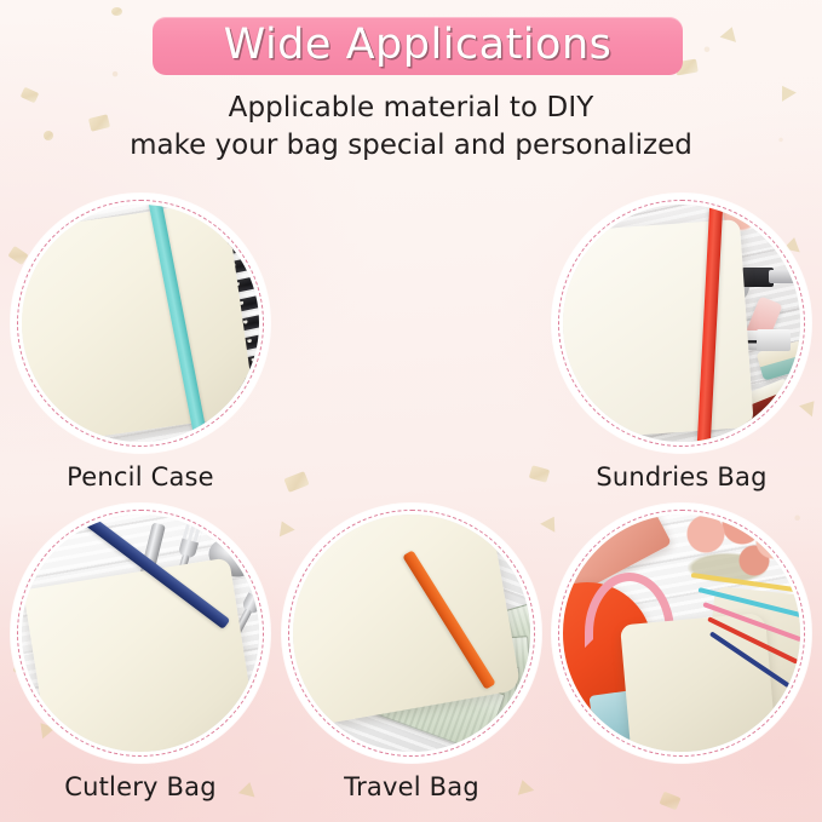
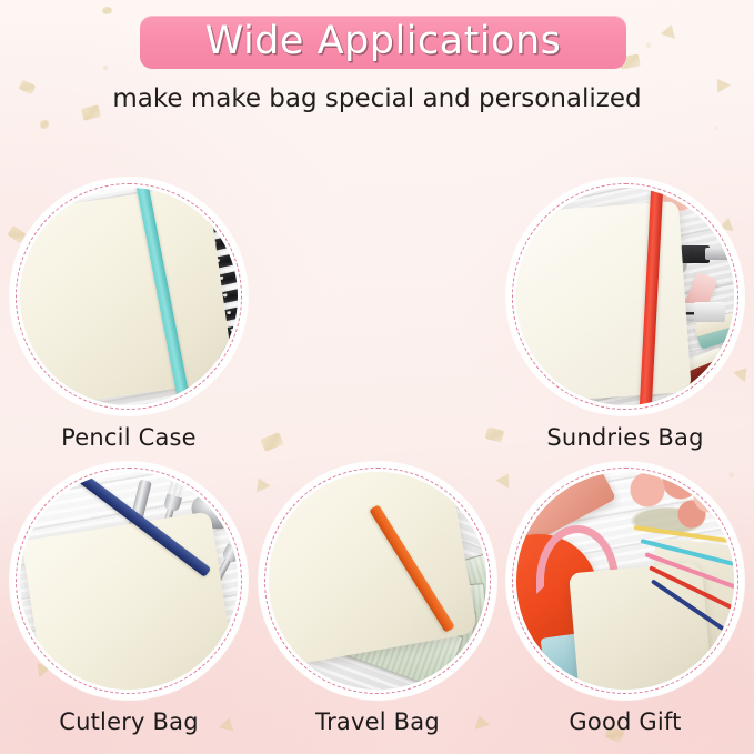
  Wide Applications
- Applicable material to DIY
- make your bag special and personalized
+ make make bag special and personalized
  Pencil Case
  Sundries Bag
  Cutlery Bag
  Travel Bag
+ Good Gift
